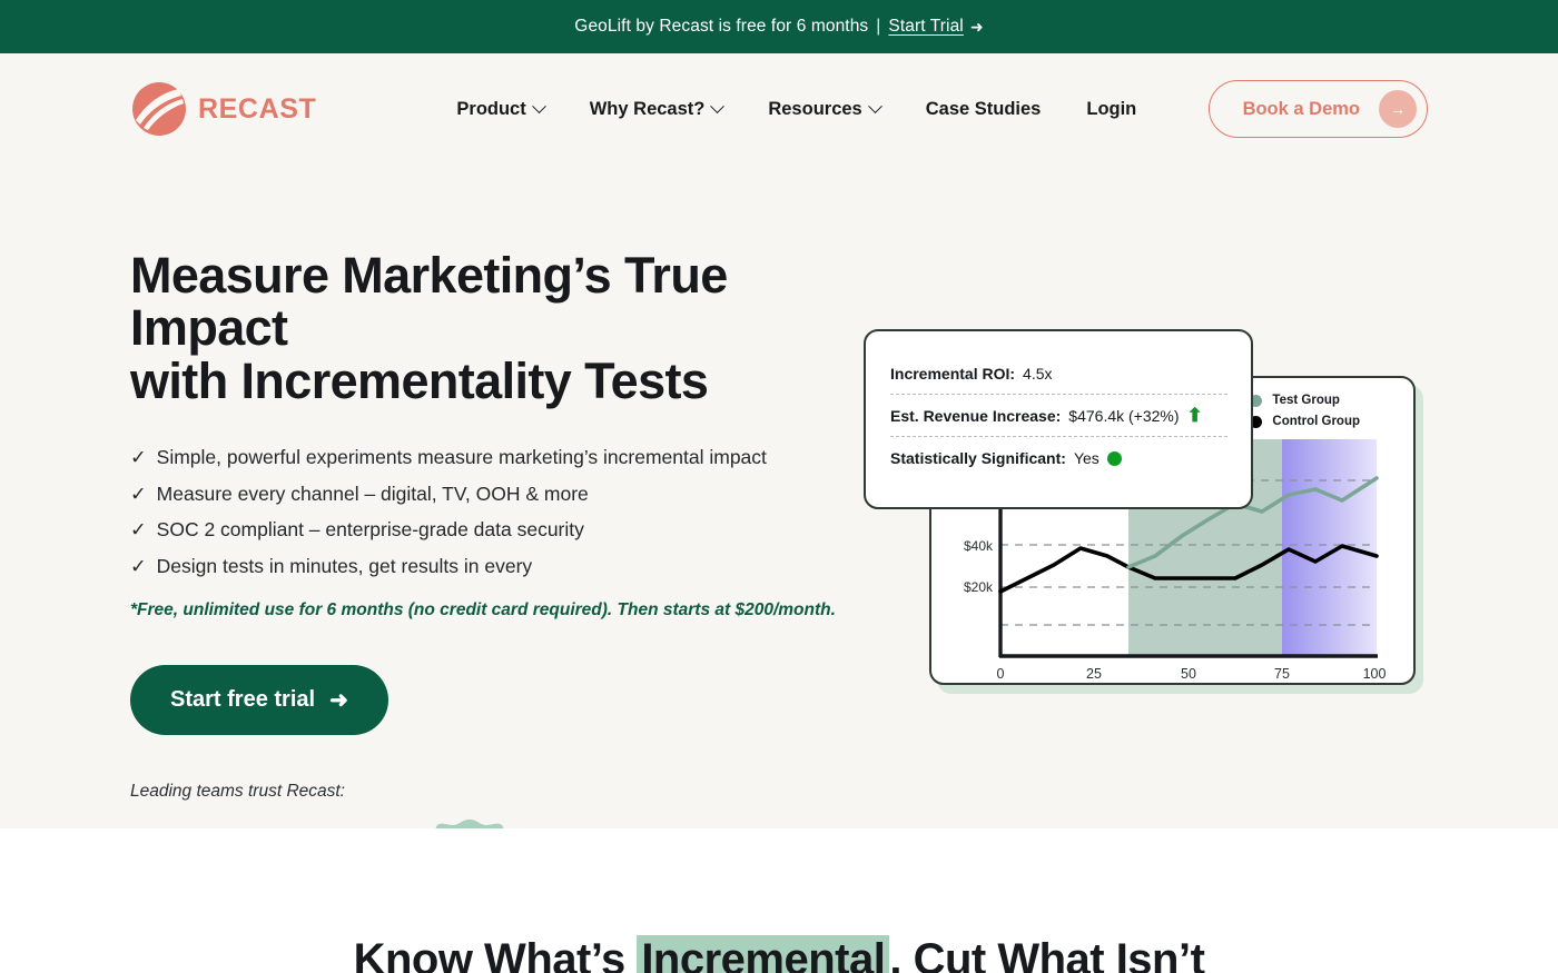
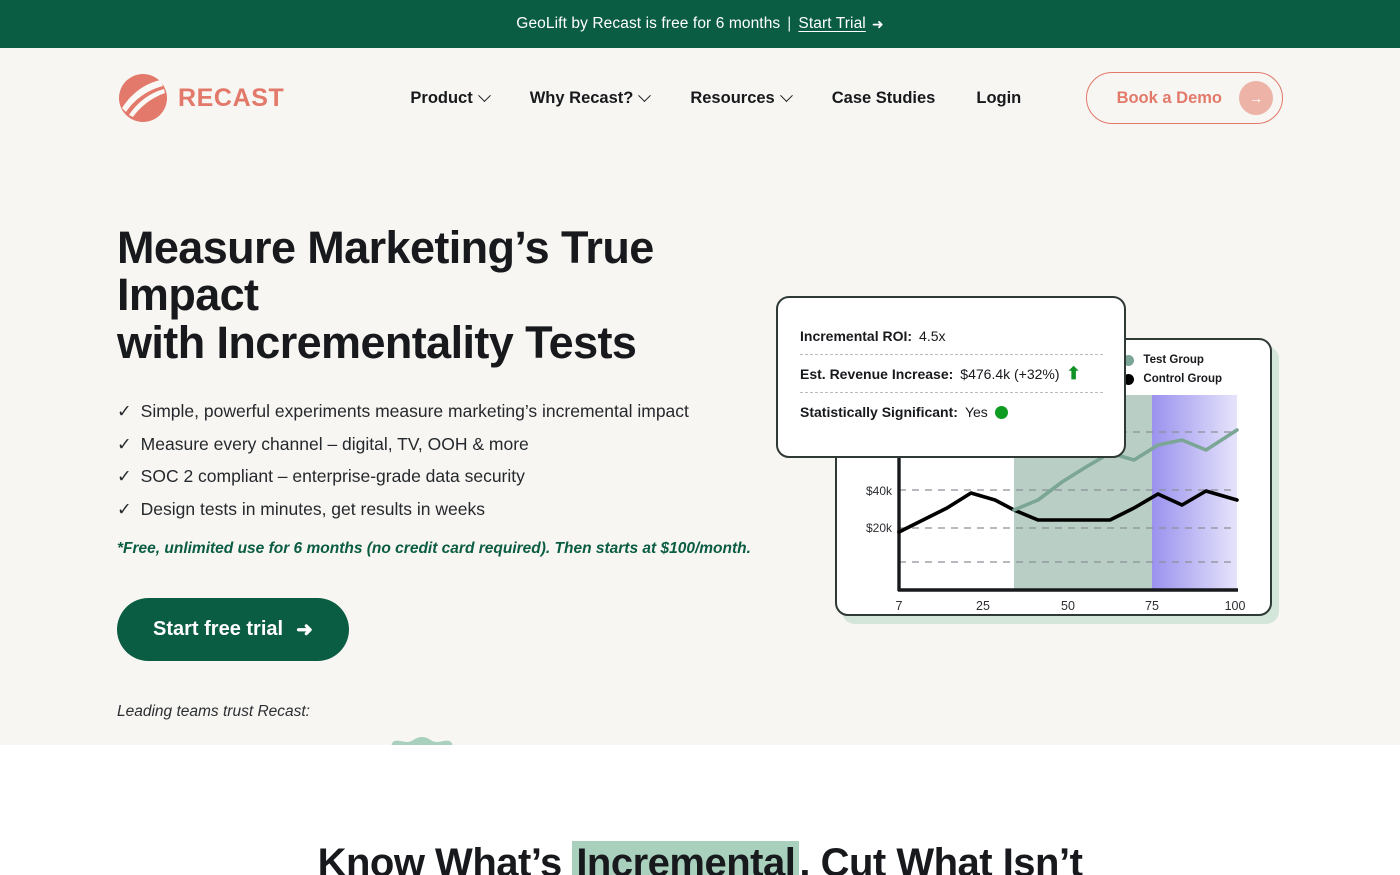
  GeoLift by Recast is free for 6 months
  |
  Start Trial
  ➜
  RECAST
  Product
  Why Recast?
  Resources
  Case Studies
  Login
  Book a Demo
  →
  Measure Marketing’s True Impact
  with Incrementality Tests
  ✓
  Simple, powerful experiments measure marketing’s incremental impact
  ✓
  Measure every channel – digital, TV, OOH & more
  ✓
  SOC 2 compliant – enterprise-grade data security
  ✓
- Design tests in minutes, get results in every
+ Design tests in minutes, get results in weeks
- *Free, unlimited use for 6 months (no credit card required). Then starts at $200/month.
+ *Free, unlimited use for 6 months (no credit card required). Then starts at $100/month.
  Start free trial
  ➜
  Leading teams trust Recast:
  Test Group
  Control Group
  $40k
  $20k
- 0
+ 7
  25
  50
  75
  100
  Incremental ROI:
  4.5x
  Est. Revenue Increase:
  $476.4k (+32%)
  ⬆
  Statistically Significant:
  Yes
  Know What’s Incremental. Cut What Isn’t
